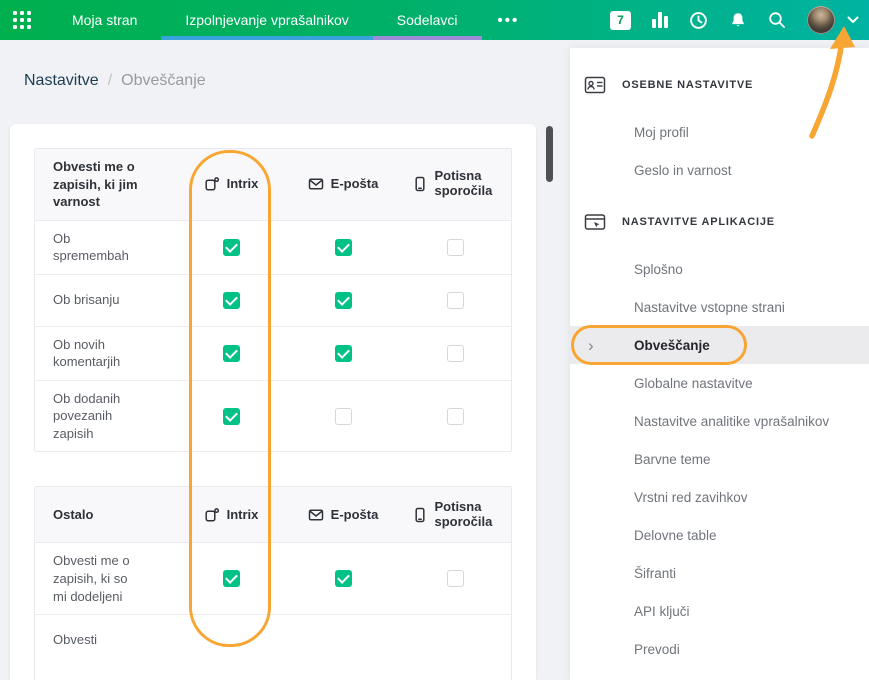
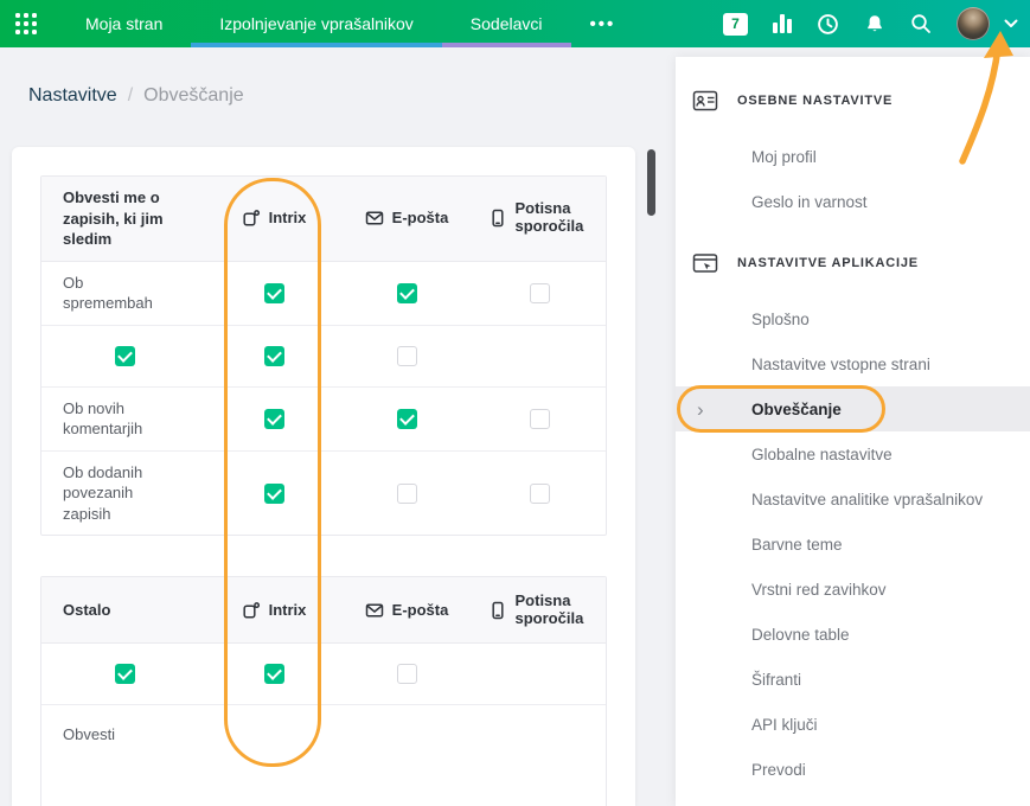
  Moja stran
  Izpolnjevanje vprašalnikov
  Sodelavci
  •••
  7
  Nastavitve
  /
  Obveščanje
- Obvesti me o zapisih, ki jim varnost
+ Obvesti me o zapisih, ki jim sledim
  Intrix
  E-pošta
  Potisna sporočila
  Ob spremembah
- Ob brisanju
  Ob novih komentarjih
  Ob dodanih povezanih zapisih
  Ostalo
  Intrix
  E-pošta
  Potisna sporočila
- Obvesti me o zapisih, ki so mi dodeljeni
  Obvesti
  OSEBNE NASTAVITVE
  Moj profil
  Geslo in varnost
  NASTAVITVE APLIKACIJE
  Splošno
  Nastavitve vstopne strani
  ›
  Obveščanje
  Globalne nastavitve
  Nastavitve analitike vprašalnikov
  Barvne teme
  Vrstni red zavihkov
  Delovne table
  Šifranti
  API ključi
  Prevodi
